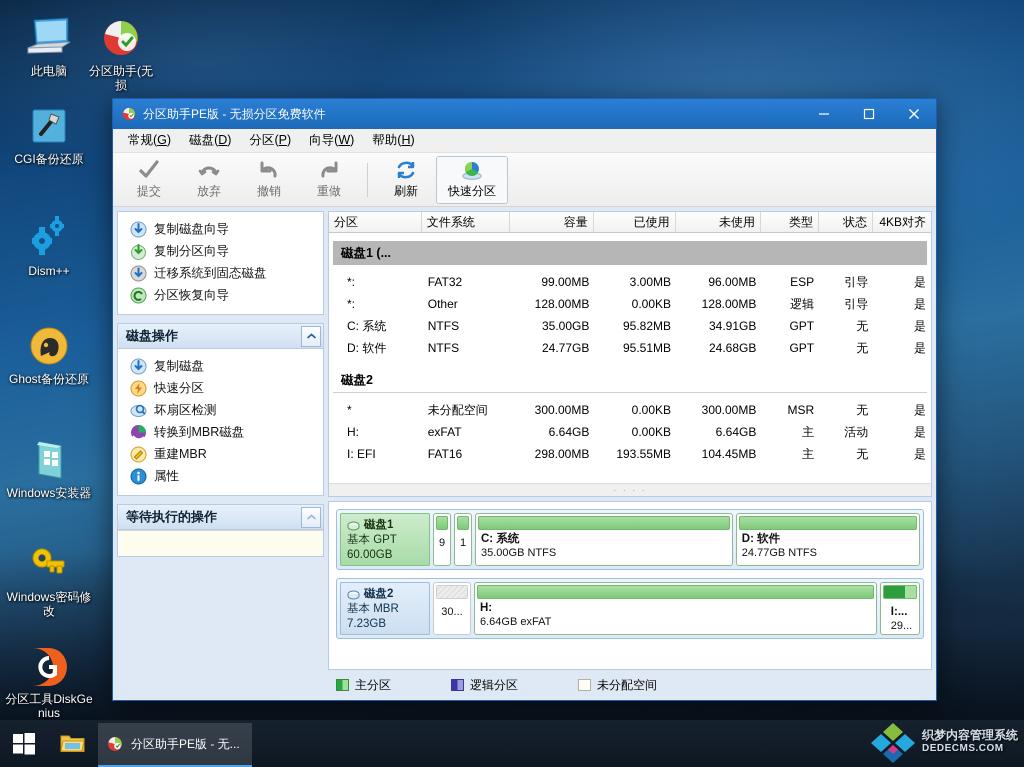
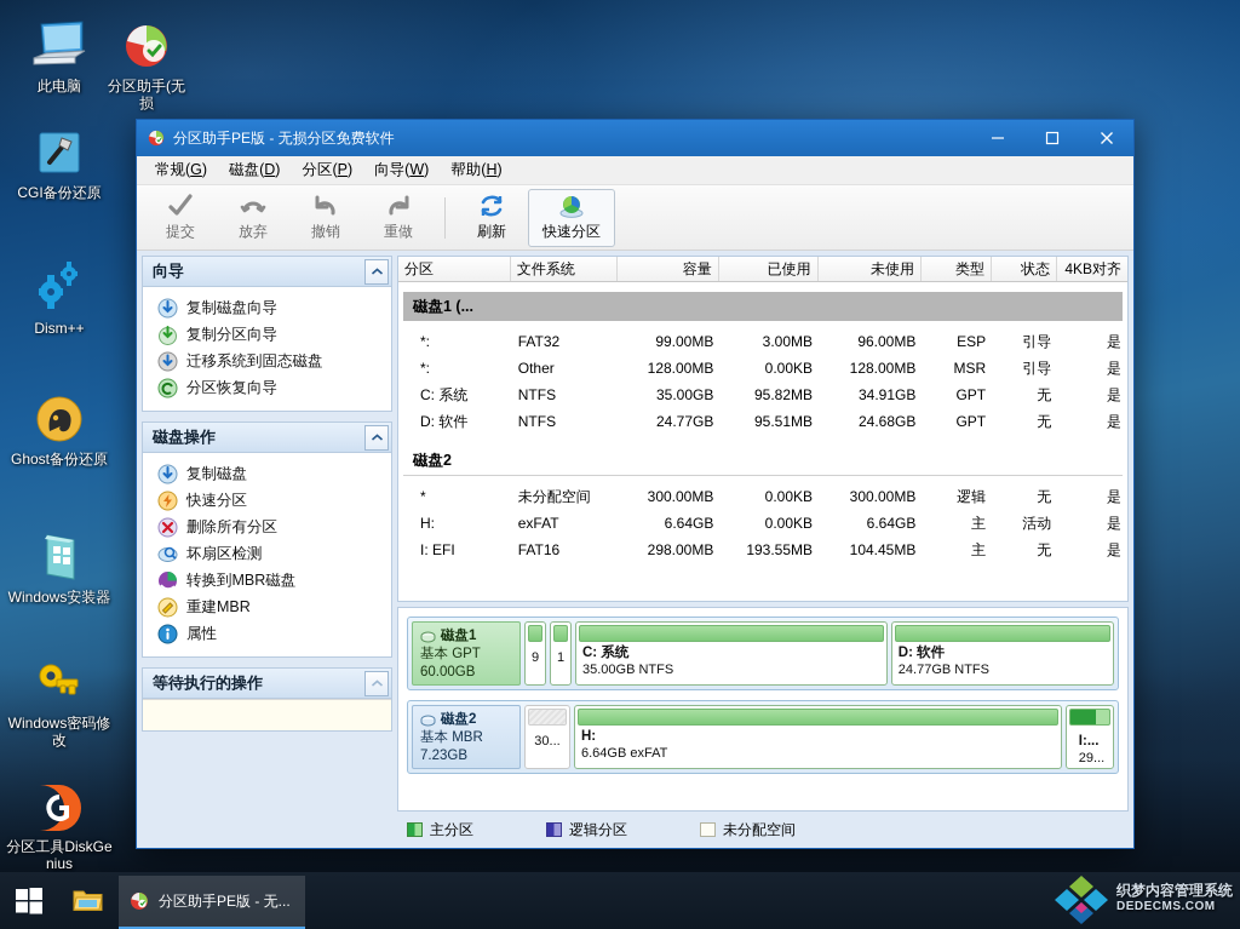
  此电脑
  分区助手(无损
  CGI备份还原
  Dism++
  Ghost备份还原
  Windows安装器
  Windows密码修改
  分区工具DiskGenius
  分区助手PE版 - 无损分区免费软件
  常规(G)
  磁盘(D)
  分区(P)
  向导(W)
  帮助(H)
  提交
  放弃
  撤销
  重做
  刷新
  快速分区
+ 向导
  复制磁盘向导
  复制分区向导
  迁移系统到固态磁盘
  分区恢复向导
  磁盘操作
  复制磁盘
  快速分区
+ 删除所有分区
  坏扇区检测
  转换到MBR磁盘
  重建MBR
  属性
  等待执行的操作
  分区
  文件系统
  容量
  已使用
  未使用
  类型
  状态
  4KB对齐
  磁盘1 (...
  *:
  FAT32
  99.00MB
  3.00MB
  96.00MB
  ESP
  引导
  是
  *:
  Other
  128.00MB
  0.00KB
  128.00MB
- 逻辑
+ MSR
  引导
  是
  C: 系统
  NTFS
  35.00GB
  95.82MB
  34.91GB
  GPT
  无
  是
  D: 软件
  NTFS
  24.77GB
  95.51MB
  24.68GB
  GPT
  无
  是
  磁盘2
  *
  未分配空间
  300.00MB
  0.00KB
  300.00MB
- MSR
+ 逻辑
  无
  是
  H:
  exFAT
  6.64GB
  0.00KB
  6.64GB
  主
  活动
  是
  I: EFI
  FAT16
  298.00MB
  193.55MB
  104.45MB
  主
  无
  是
- · · · ·
  磁盘1
  基本 GPT
  60.00GB
  9
  1
  C: 系统
  35.00GB NTFS
  D: 软件
  24.77GB NTFS
  磁盘2
  基本 MBR
  7.23GB
  30...
  H:
  6.64GB exFAT
  I:...
  29...
  主分区
  逻辑分区
  未分配空间
  分区助手PE版 - 无...
  织梦内容管理系统
  DEDECMS.COM
